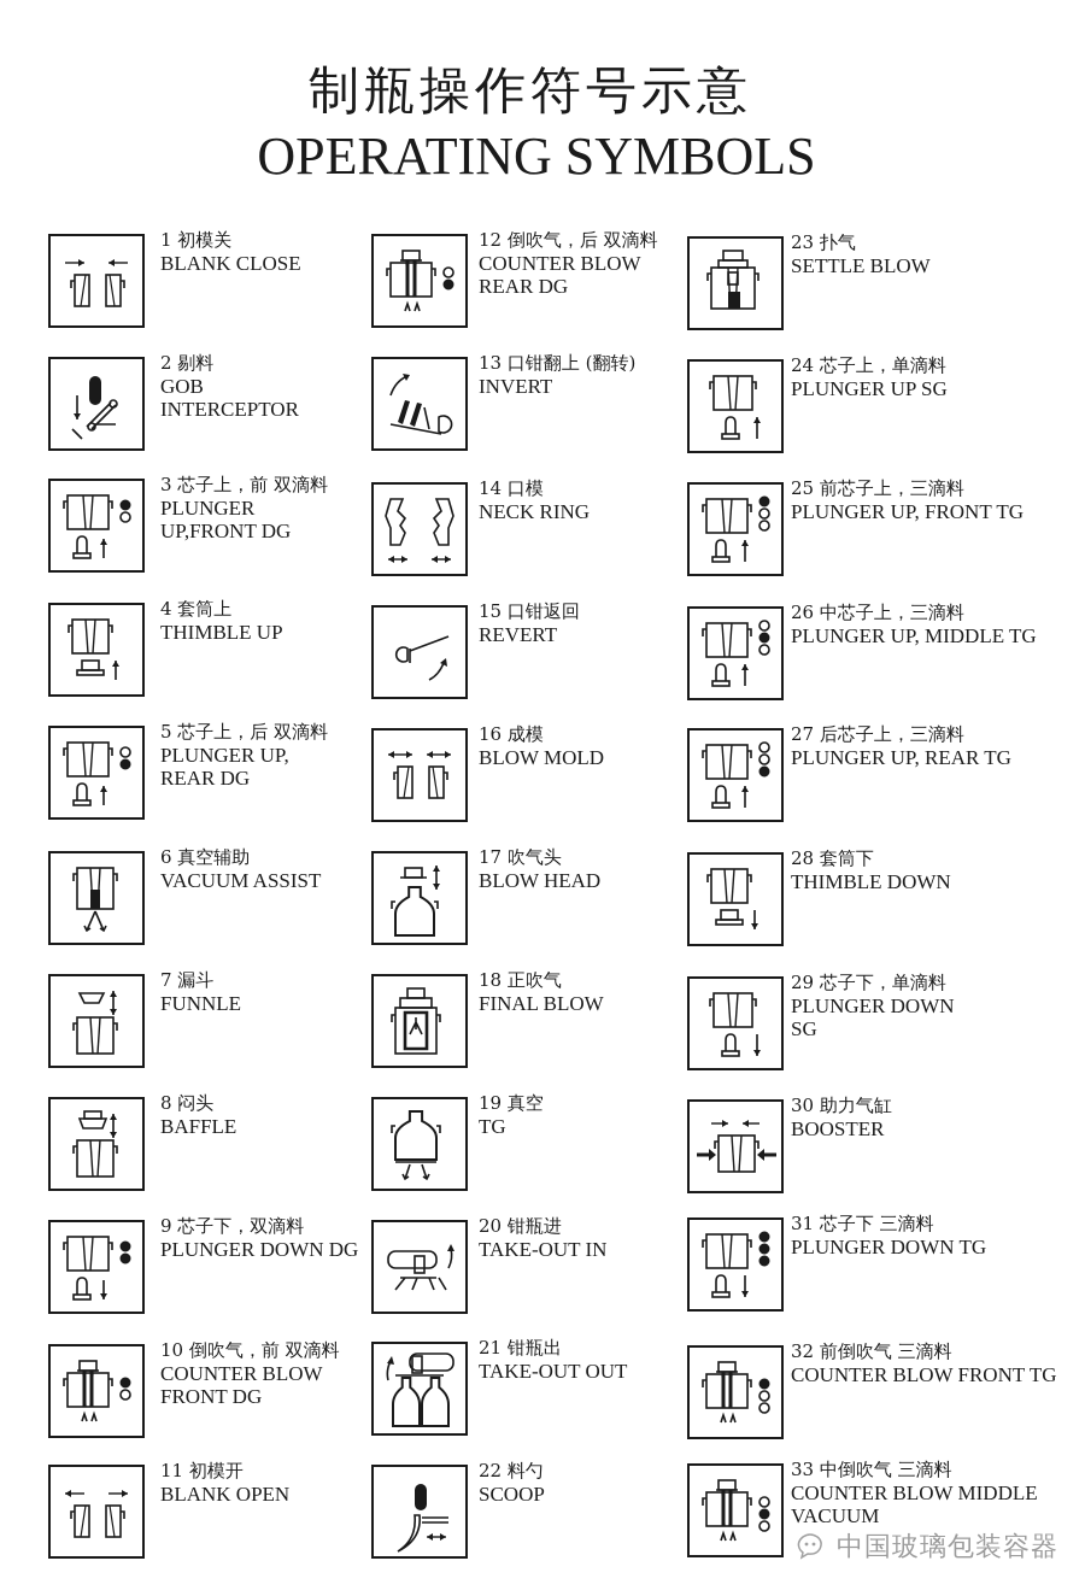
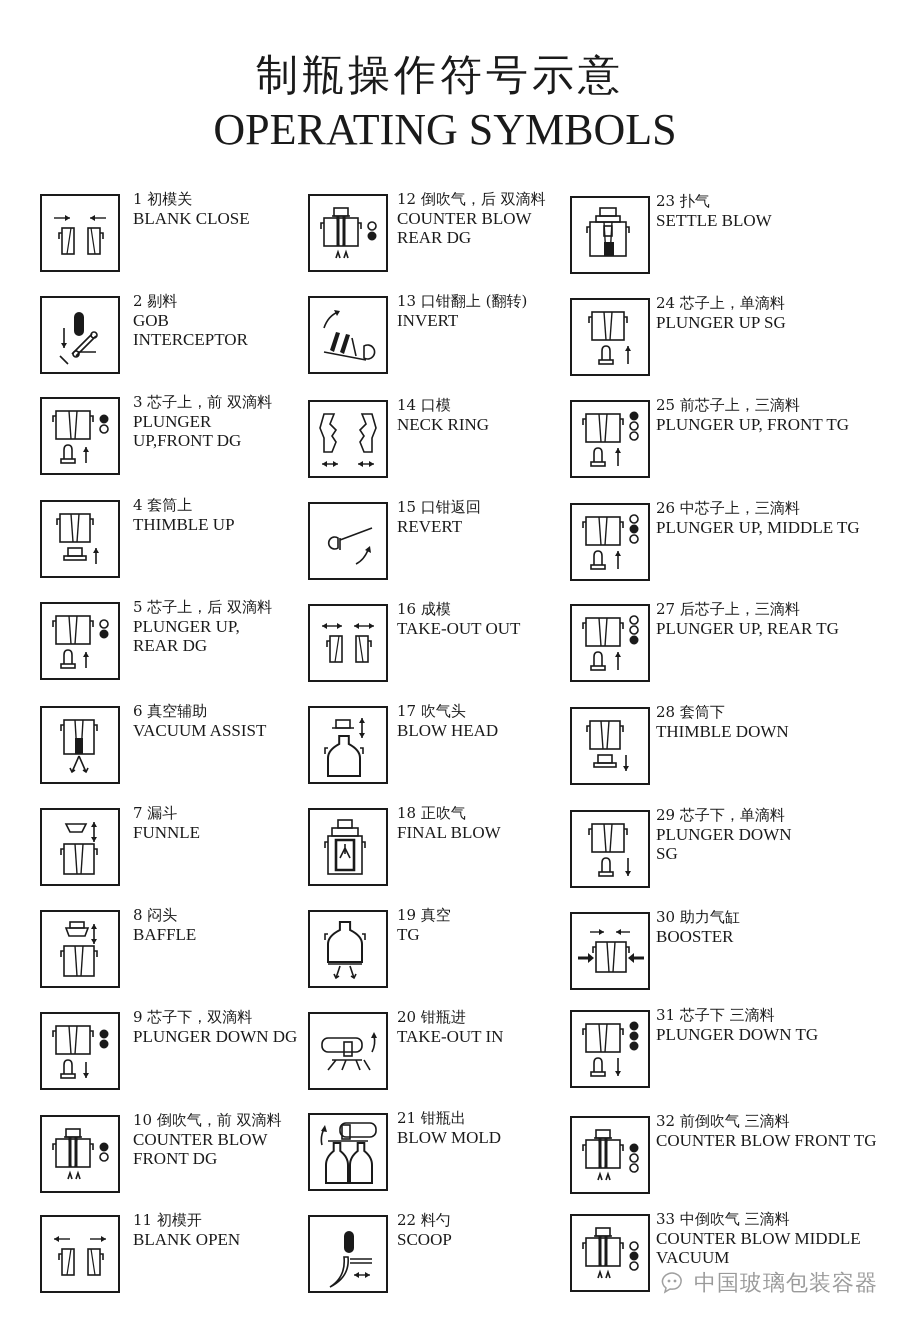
  制瓶操作符号示意
  OPERATING SYMBOLS
  1 初模关
  BLANK CLOSE
  2 剔料
  GOB
  INTERCEPTOR
  3 芯子上，前 双滴料
  PLUNGER
  UP,FRONT DG
  4 套筒上
  THIMBLE UP
  5 芯子上，后 双滴料
  PLUNGER UP,
  REAR DG
  6 真空辅助
  VACUUM ASSIST
  7 漏斗
  FUNNLE
  8 闷头
  BAFFLE
  9 芯子下，双滴料
  PLUNGER DOWN DG
  10 倒吹气，前 双滴料
  COUNTER BLOW
  FRONT DG
  11 初模开
  BLANK OPEN
  12 倒吹气，后 双滴料
  COUNTER BLOW
  REAR DG
  13 口钳翻上 (翻转)
  INVERT
  14 口模
  NECK RING
  15 口钳返回
  REVERT
  16 成模
- BLOW MOLD
+ TAKE-OUT OUT
  17 吹气头
  BLOW HEAD
  18 正吹气
  FINAL BLOW
  19 真空
  TG
  20 钳瓶进
  TAKE-OUT IN
  21 钳瓶出
- TAKE-OUT OUT
+ BLOW MOLD
  22 料勺
  SCOOP
  23 扑气
  SETTLE BLOW
  24 芯子上，单滴料
  PLUNGER UP SG
  25 前芯子上，三滴料
  PLUNGER UP, FRONT TG
  26 中芯子上，三滴料
  PLUNGER UP, MIDDLE TG
  27 后芯子上，三滴料
  PLUNGER UP, REAR TG
  28 套筒下
  THIMBLE DOWN
  29 芯子下，单滴料
  PLUNGER DOWN
  SG
  30 助力气缸
  BOOSTER
  31 芯子下 三滴料
  PLUNGER DOWN TG
  32 前倒吹气 三滴料
  COUNTER BLOW FRONT TG
  33 中倒吹气 三滴料
  COUNTER BLOW MIDDLE
  VACUUM
  中国玻璃包装容器
